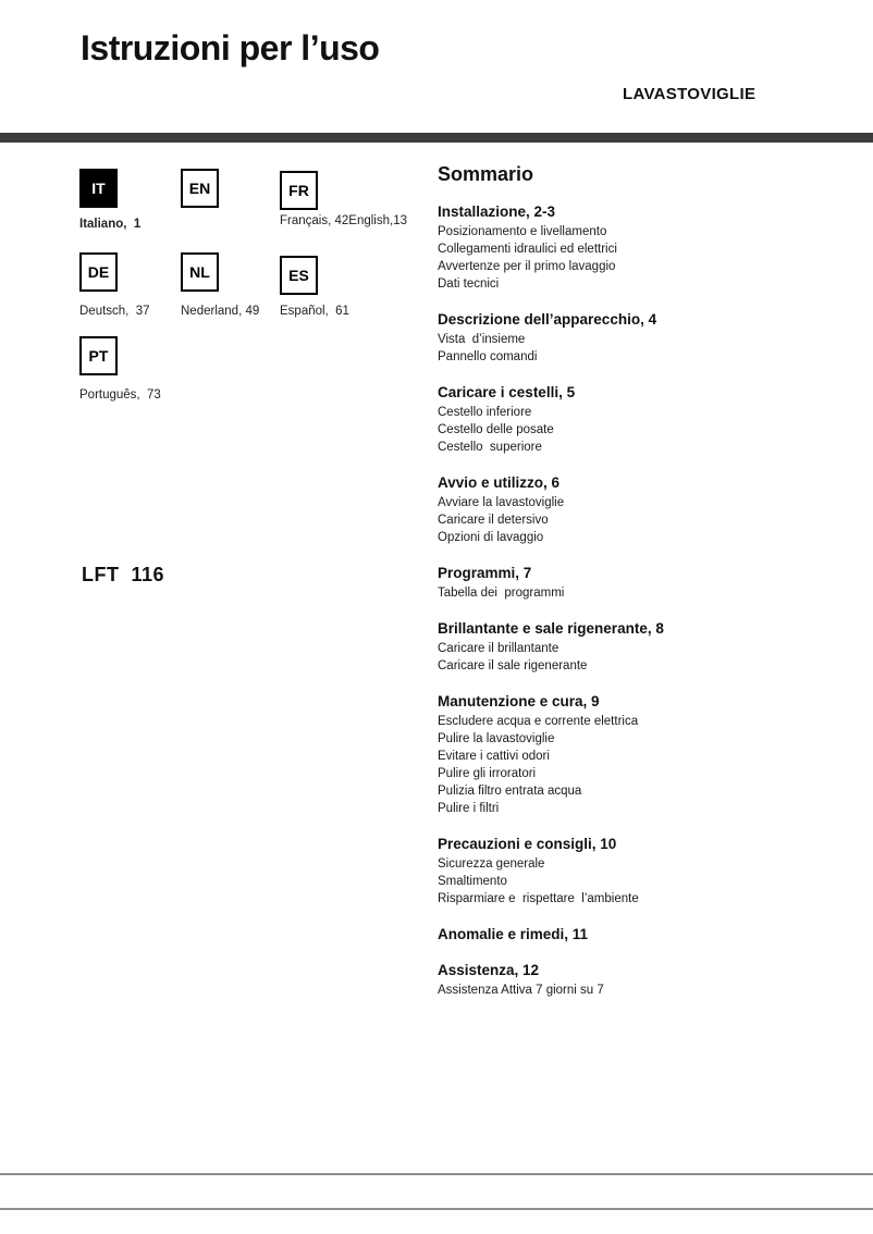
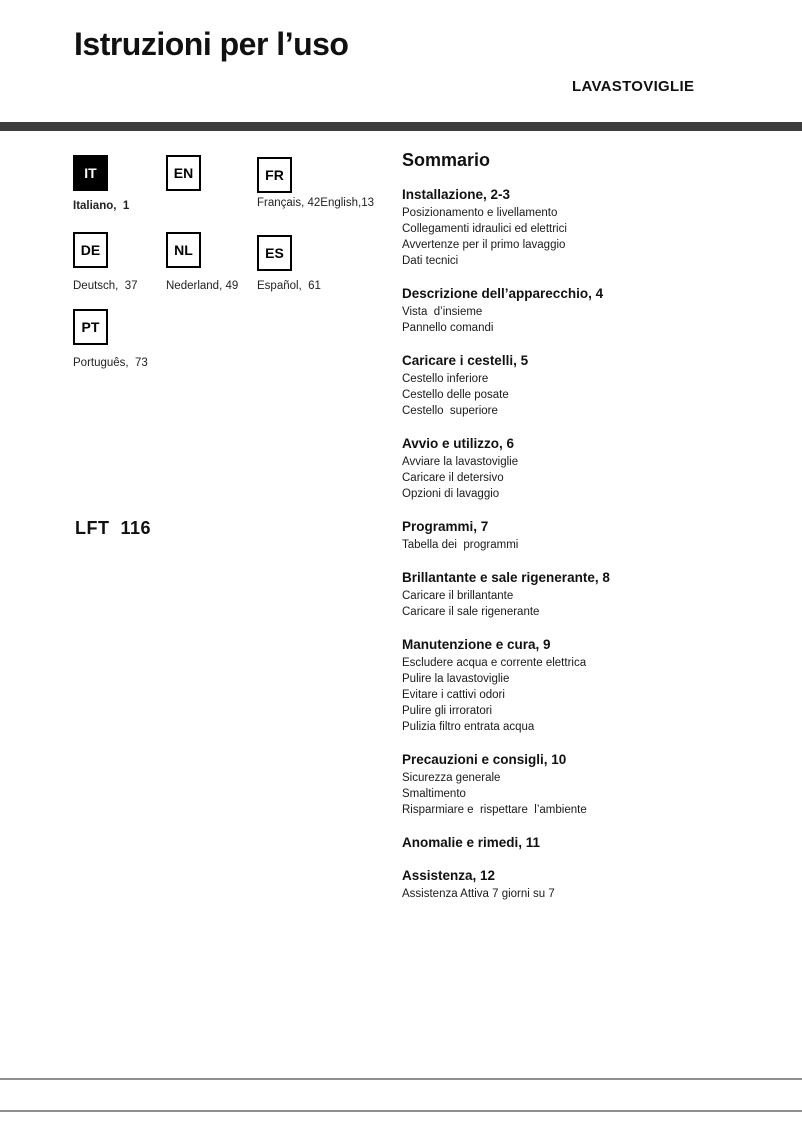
  Istruzioni per l’uso
  LAVASTOVIGLIE
  IT
  EN
  FR
  Italiano, 1
  Français, 42English,13
  DE
  NL
  ES
  Deutsch, 37
  Nederland, 49
  Español, 61
  PT
  Português, 73
  LFT 116
  Sommario
  Installazione, 2-3
  Posizionamento e livellamento
  Collegamenti idraulici ed elettrici
  Avvertenze per il primo lavaggio
  Dati tecnici
  Descrizione dell’apparecchio, 4
  Vista d’insieme
  Pannello comandi
  Caricare i cestelli, 5
  Cestello inferiore
  Cestello delle posate
  Cestello superiore
  Avvio e utilizzo, 6
  Avviare la lavastoviglie
  Caricare il detersivo
  Opzioni di lavaggio
  Programmi, 7
  Tabella dei programmi
  Brillantante e sale rigenerante, 8
  Caricare il brillantante
  Caricare il sale rigenerante
  Manutenzione e cura, 9
  Escludere acqua e corrente elettrica
  Pulire la lavastoviglie
  Evitare i cattivi odori
  Pulire gli irroratori
  Pulizia filtro entrata acqua
- Pulire i filtri
  Precauzioni e consigli, 10
  Sicurezza generale
  Smaltimento
  Risparmiare e rispettare l’ambiente
  Anomalie e rimedi, 11
  Assistenza, 12
  Assistenza Attiva 7 giorni su 7
